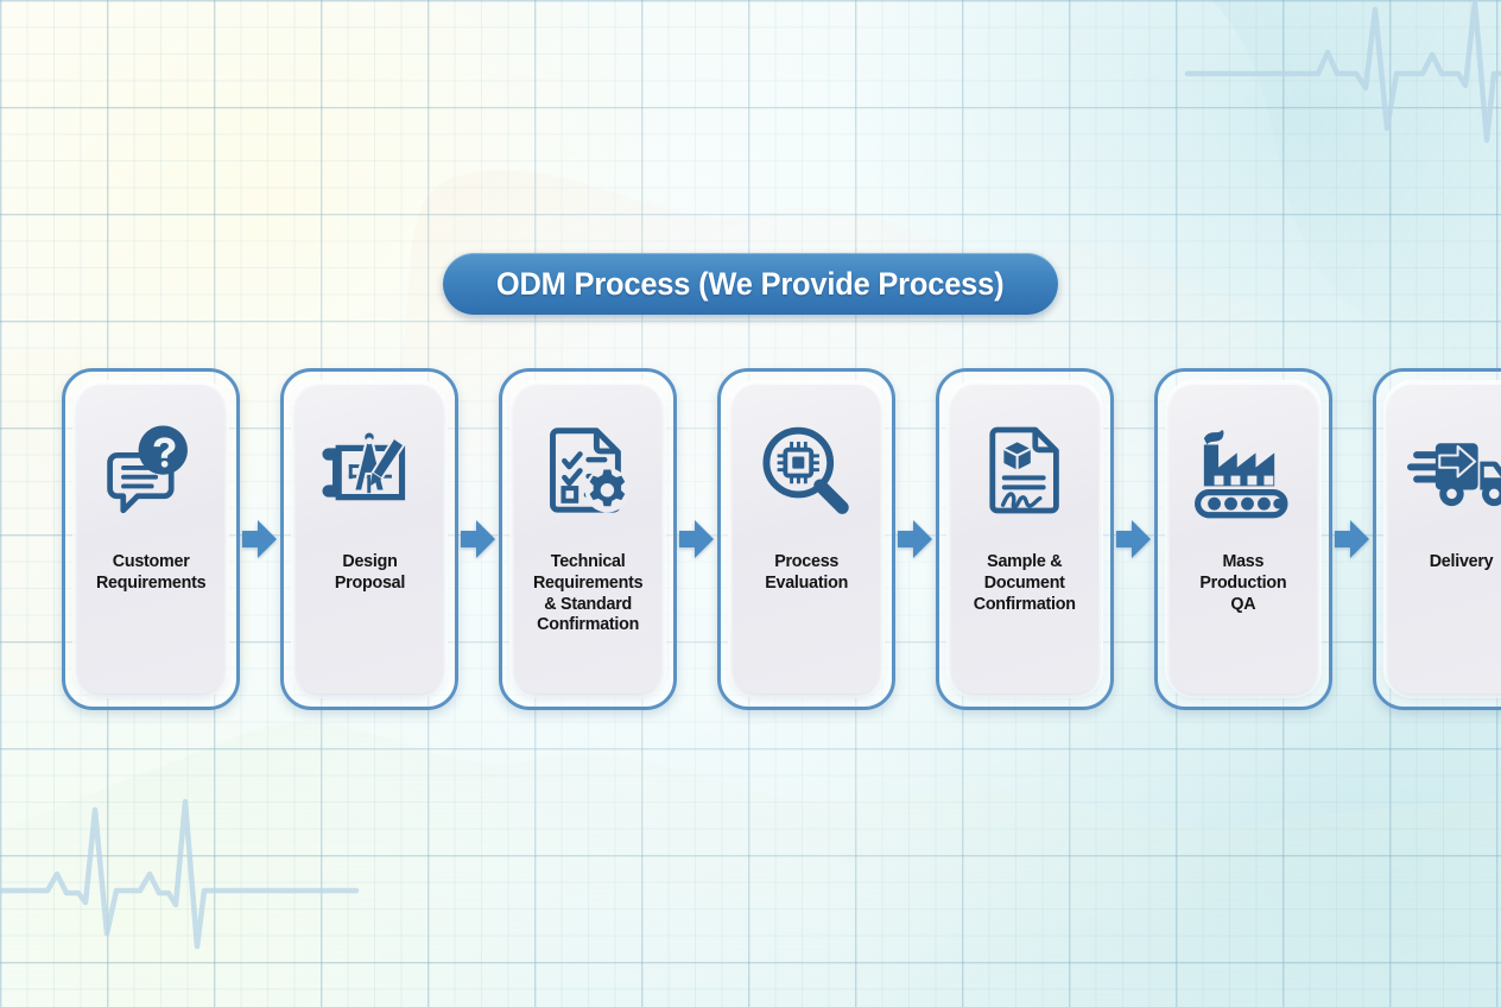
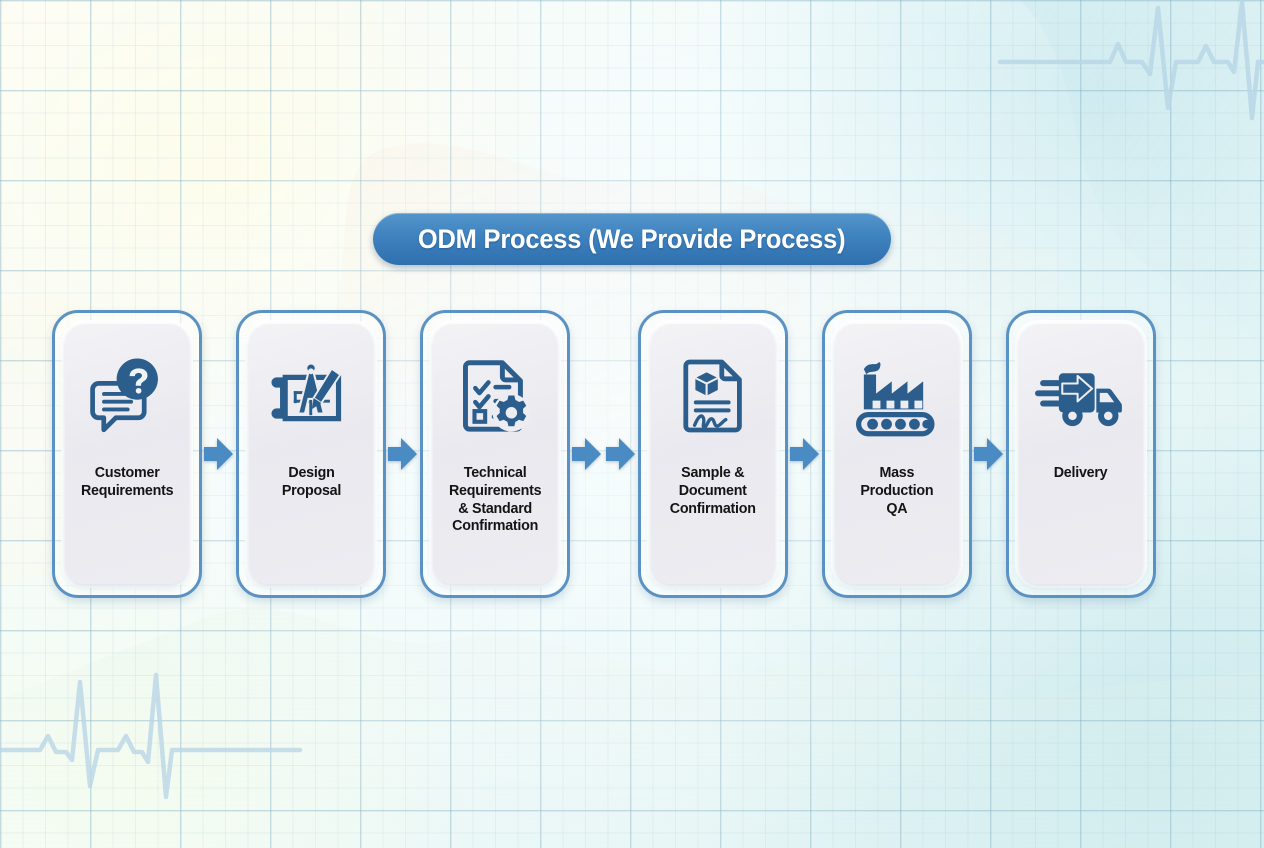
  ODM Process (We Provide Process)
  Customer
  Requirements
  Design
  Proposal
  Technical
  Requirements
  & Standard
  Confirmation
- Process
- Evaluation
  Sample &
  Document
  Confirmation
  Mass
  Production
  QA
  Delivery
